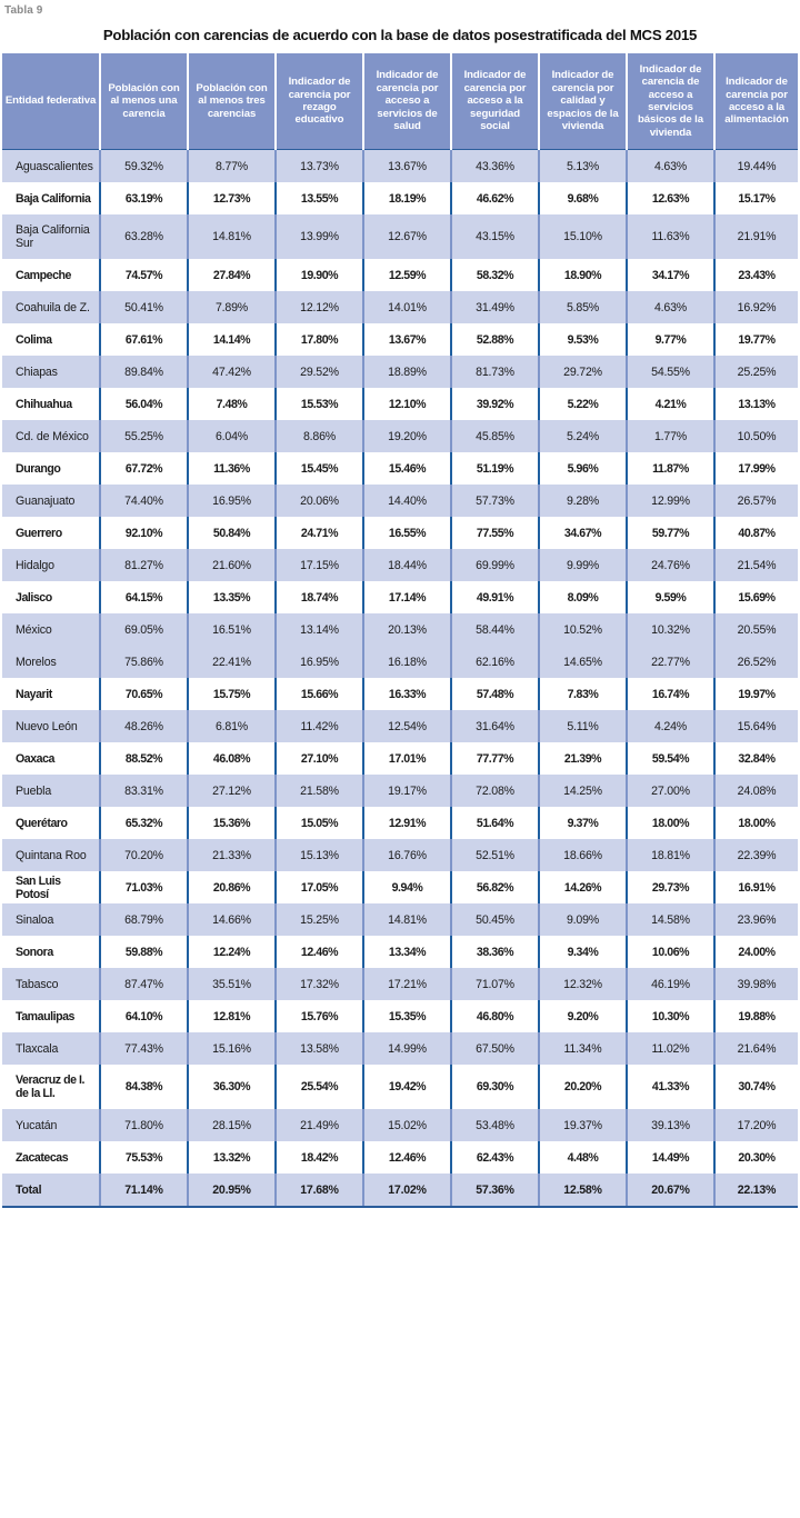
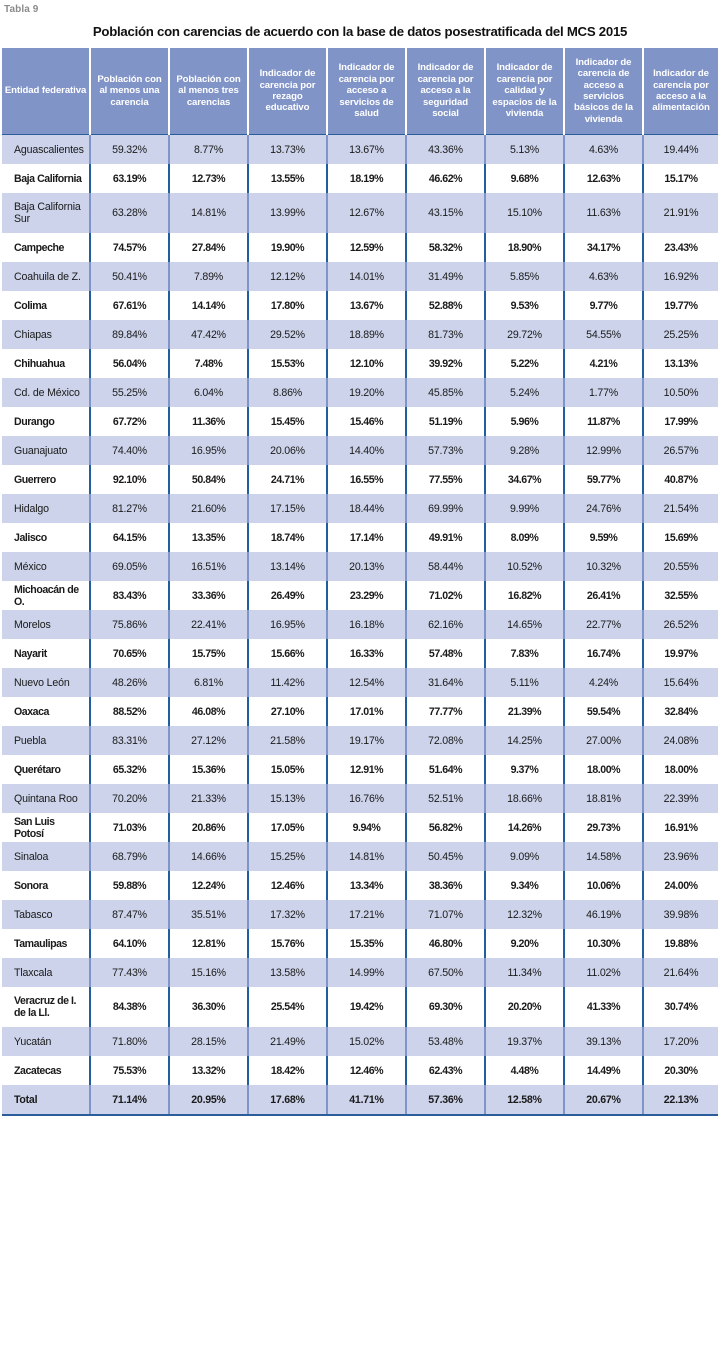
  Tabla 9
  Población con carencias de acuerdo con la base de datos posestratificada del MCS 2015
  Entidad federativa	Población con al menos una carencia	Población con al menos tres carencias	Indicador de carencia por rezago educativo	Indicador de carencia por acceso a servicios de salud	Indicador de carencia por acceso a la seguridad social	Indicador de carencia por calidad y espacios de la vivienda	Indicador de carencia de acceso a servicios básicos de la vivienda	Indicador de carencia por acceso a la alimentación
  Aguascalientes	59.32%	8.77%	13.73%	13.67%	43.36%	5.13%	4.63%	19.44%
  Baja California	63.19%	12.73%	13.55%	18.19%	46.62%	9.68%	12.63%	15.17%
  Baja California Sur	63.28%	14.81%	13.99%	12.67%	43.15%	15.10%	11.63%	21.91%
  Campeche	74.57%	27.84%	19.90%	12.59%	58.32%	18.90%	34.17%	23.43%
  Coahuila de Z.	50.41%	7.89%	12.12%	14.01%	31.49%	5.85%	4.63%	16.92%
  Colima	67.61%	14.14%	17.80%	13.67%	52.88%	9.53%	9.77%	19.77%
  Chiapas	89.84%	47.42%	29.52%	18.89%	81.73%	29.72%	54.55%	25.25%
  Chihuahua	56.04%	7.48%	15.53%	12.10%	39.92%	5.22%	4.21%	13.13%
  Cd. de México	55.25%	6.04%	8.86%	19.20%	45.85%	5.24%	1.77%	10.50%
  Durango	67.72%	11.36%	15.45%	15.46%	51.19%	5.96%	11.87%	17.99%
  Guanajuato	74.40%	16.95%	20.06%	14.40%	57.73%	9.28%	12.99%	26.57%
  Guerrero	92.10%	50.84%	24.71%	16.55%	77.55%	34.67%	59.77%	40.87%
  Hidalgo	81.27%	21.60%	17.15%	18.44%	69.99%	9.99%	24.76%	21.54%
  Jalisco	64.15%	13.35%	18.74%	17.14%	49.91%	8.09%	9.59%	15.69%
  México	69.05%	16.51%	13.14%	20.13%	58.44%	10.52%	10.32%	20.55%
+ Michoacán de O.	83.43%	33.36%	26.49%	23.29%	71.02%	16.82%	26.41%	32.55%
  Morelos	75.86%	22.41%	16.95%	16.18%	62.16%	14.65%	22.77%	26.52%
  Nayarit	70.65%	15.75%	15.66%	16.33%	57.48%	7.83%	16.74%	19.97%
  Nuevo León	48.26%	6.81%	11.42%	12.54%	31.64%	5.11%	4.24%	15.64%
  Oaxaca	88.52%	46.08%	27.10%	17.01%	77.77%	21.39%	59.54%	32.84%
  Puebla	83.31%	27.12%	21.58%	19.17%	72.08%	14.25%	27.00%	24.08%
  Querétaro	65.32%	15.36%	15.05%	12.91%	51.64%	9.37%	18.00%	18.00%
  Quintana Roo	70.20%	21.33%	15.13%	16.76%	52.51%	18.66%	18.81%	22.39%
  San Luis Potosí	71.03%	20.86%	17.05%	9.94%	56.82%	14.26%	29.73%	16.91%
  Sinaloa	68.79%	14.66%	15.25%	14.81%	50.45%	9.09%	14.58%	23.96%
  Sonora	59.88%	12.24%	12.46%	13.34%	38.36%	9.34%	10.06%	24.00%
  Tabasco	87.47%	35.51%	17.32%	17.21%	71.07%	12.32%	46.19%	39.98%
  Tamaulipas	64.10%	12.81%	15.76%	15.35%	46.80%	9.20%	10.30%	19.88%
  Tlaxcala	77.43%	15.16%	13.58%	14.99%	67.50%	11.34%	11.02%	21.64%
  Veracruz de I. de la Ll.	84.38%	36.30%	25.54%	19.42%	69.30%	20.20%	41.33%	30.74%
  Yucatán	71.80%	28.15%	21.49%	15.02%	53.48%	19.37%	39.13%	17.20%
  Zacatecas	75.53%	13.32%	18.42%	12.46%	62.43%	4.48%	14.49%	20.30%
- Total	71.14%	20.95%	17.68%	17.02%	57.36%	12.58%	20.67%	22.13%
+ Total	71.14%	20.95%	17.68%	41.71%	57.36%	12.58%	20.67%	22.13%
